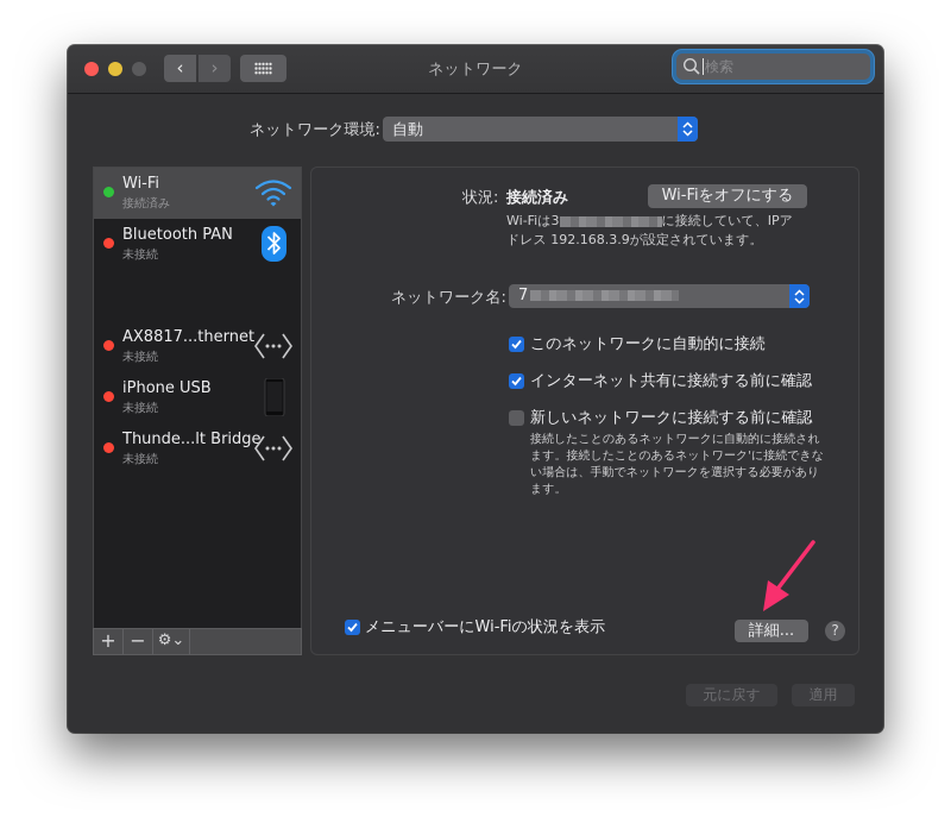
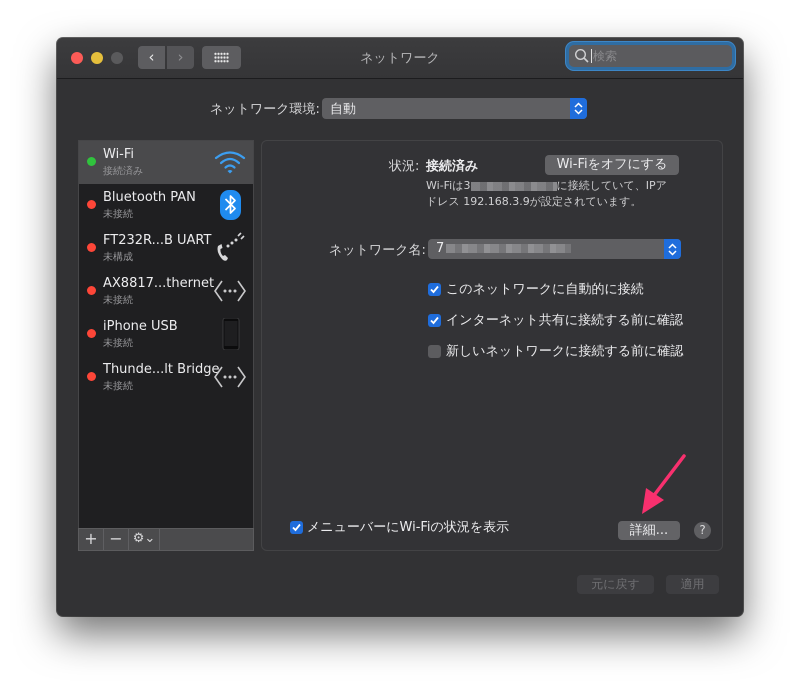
  ‹
  ›
  ネットワーク
  検索
  ネットワーク環境:
  自動
  Wi-Fi
  接続済み
  Bluetooth PAN
  未接続
+ FT232R...B UART
+ 未構成
  AX8817...thernet
  未接続
  iPhone USB
  未接続
  Thunde...lt Bridge
  未接続
  +
  −
  ⚙︎⌄
  状況:
  接続済み
  Wi-Fiをオフにする
  Wi-Fiは3 に接続していて、IPア
  ドレス 192.168.3.9が設定されています。
  ネットワーク名:
  7
  このネットワークに自動的に接続
  インターネット共有に接続する前に確認
  新しいネットワークに接続する前に確認
- 接続したことのあるネットワークに自動的に接続され
- ます。接続したことのあるネットワーク'に接続できな
- い場合は、手動でネットワークを選択する必要があり
- ます。
  メニューバーにWi-Fiの状況を表示
  詳細...
  ?
  元に戻す
  適用
